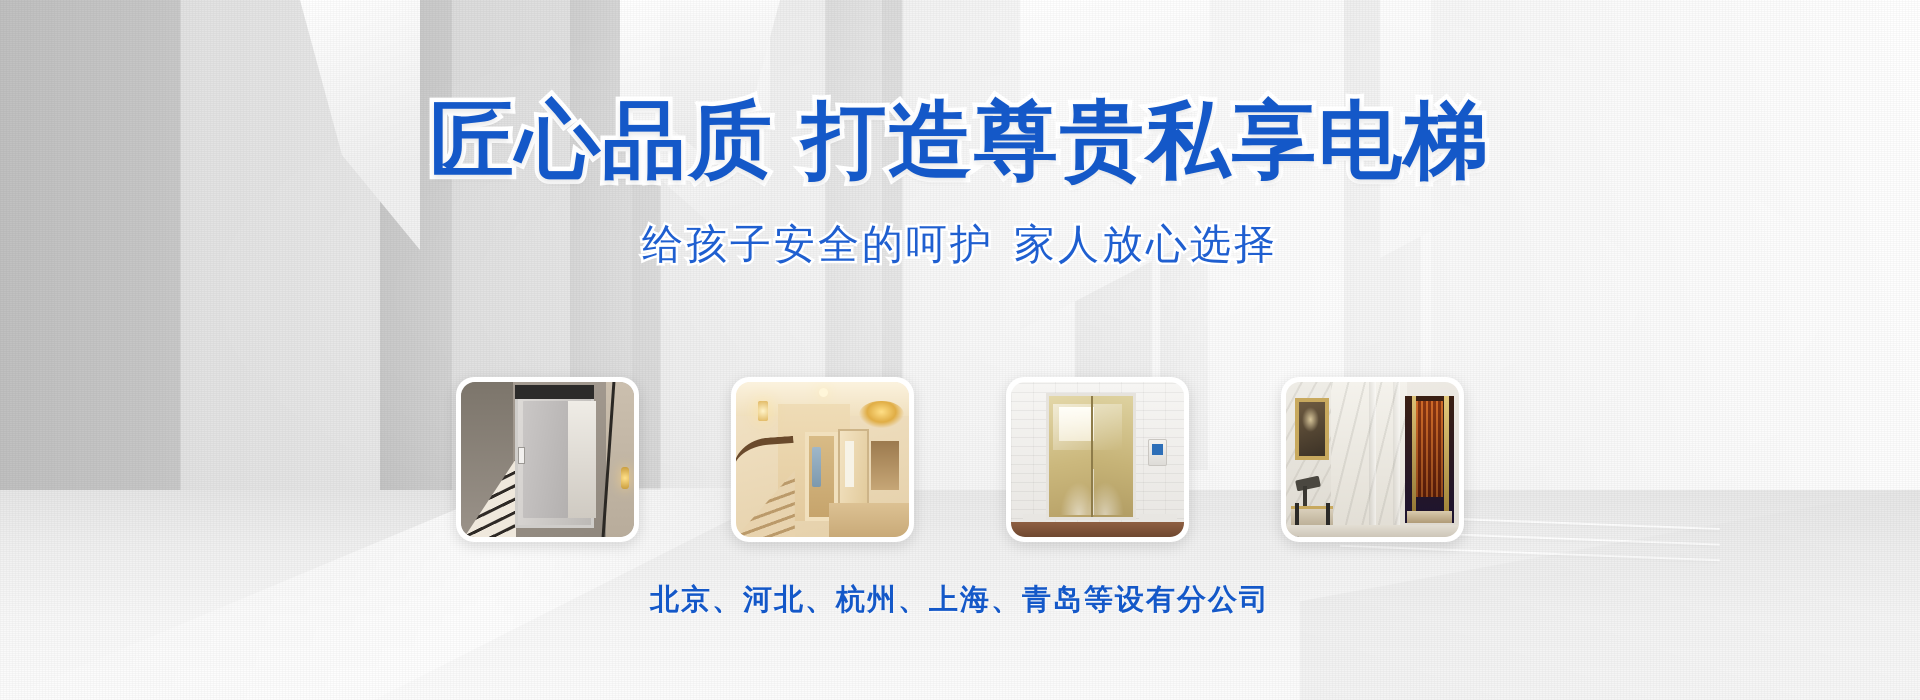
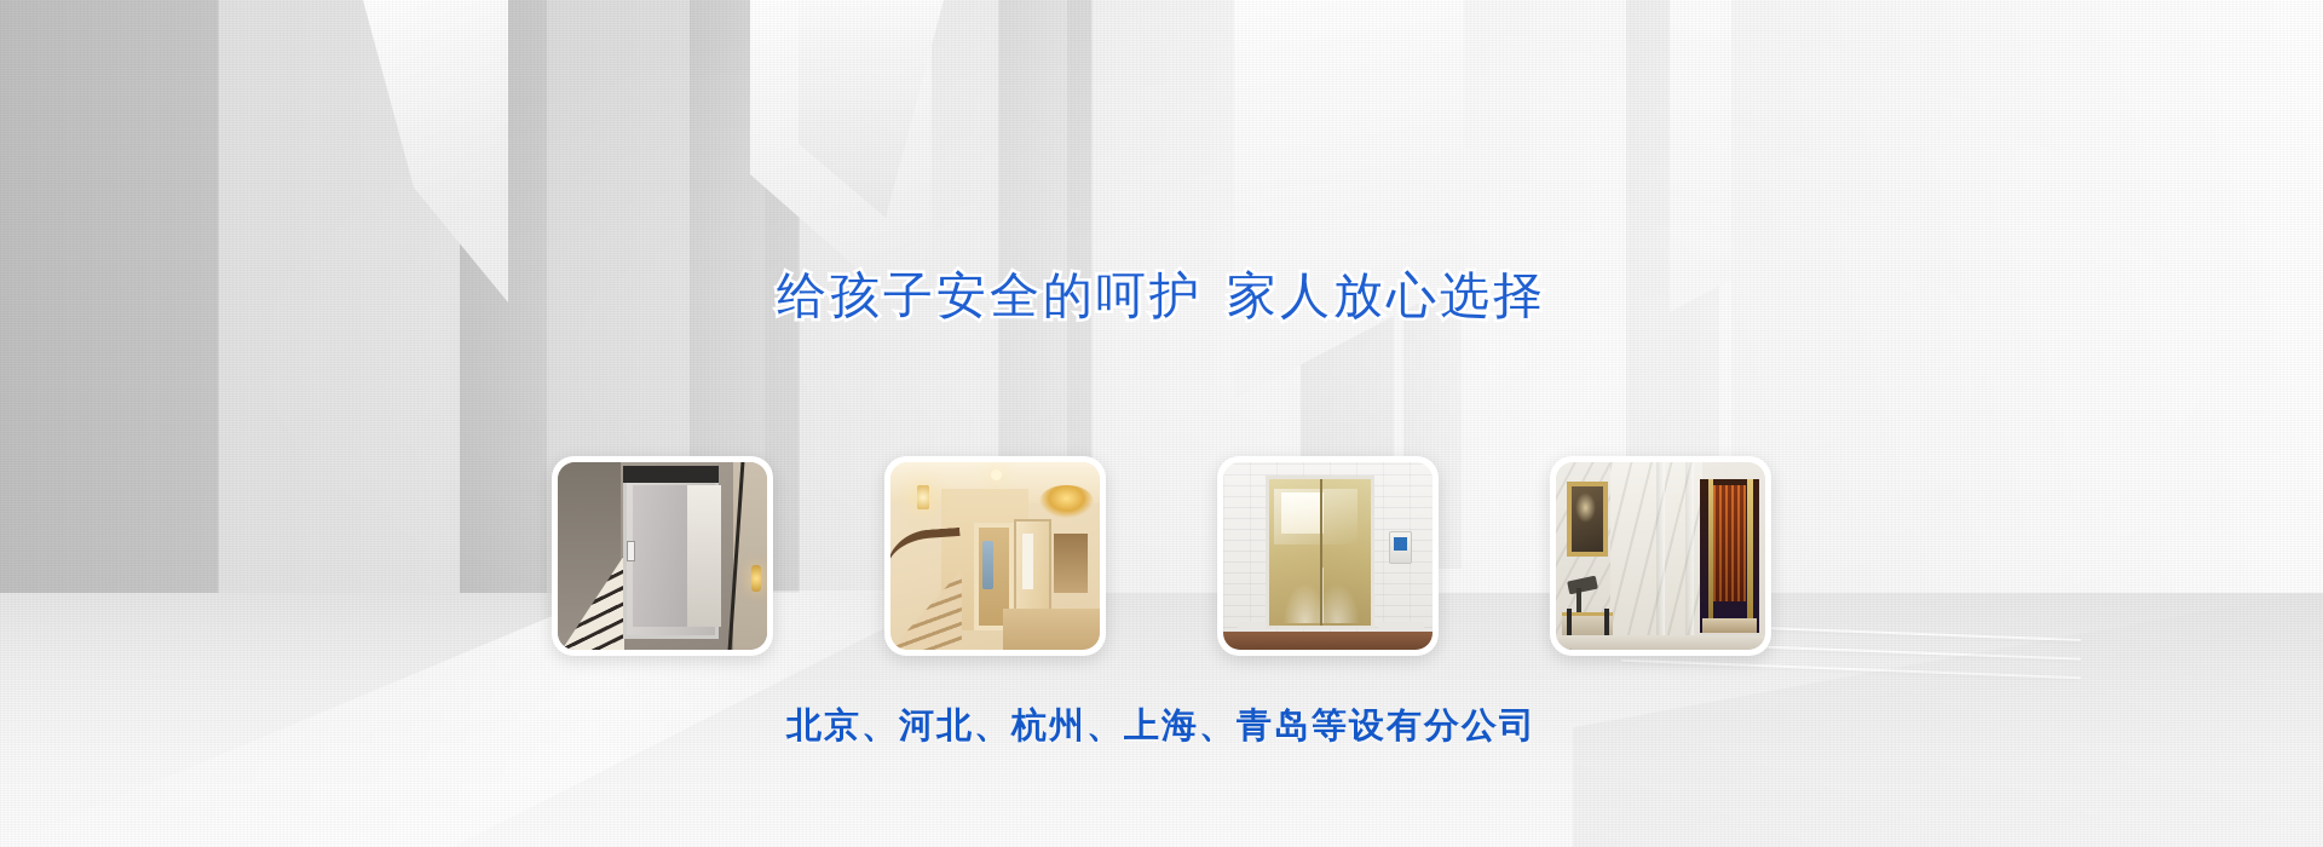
- 匠心品质 打造尊贵私享电梯
  给孩子安全的呵护 家人放心选择
  北京、河北、杭州、上海、青岛等设有分公司
